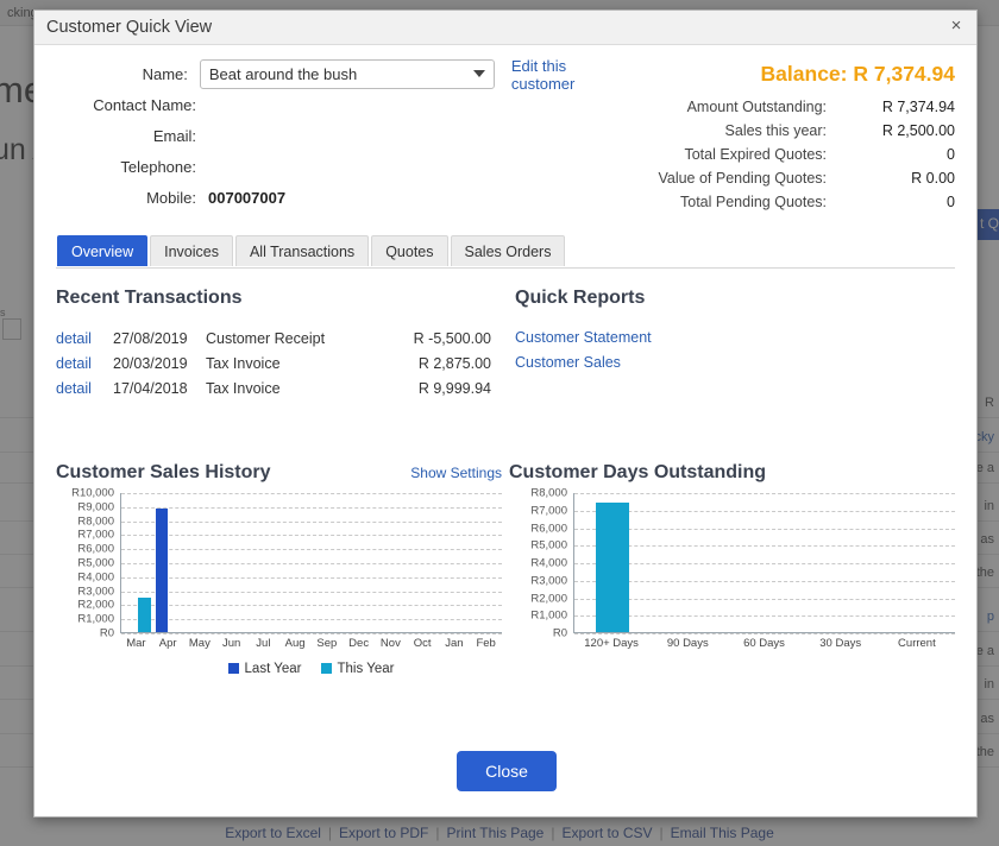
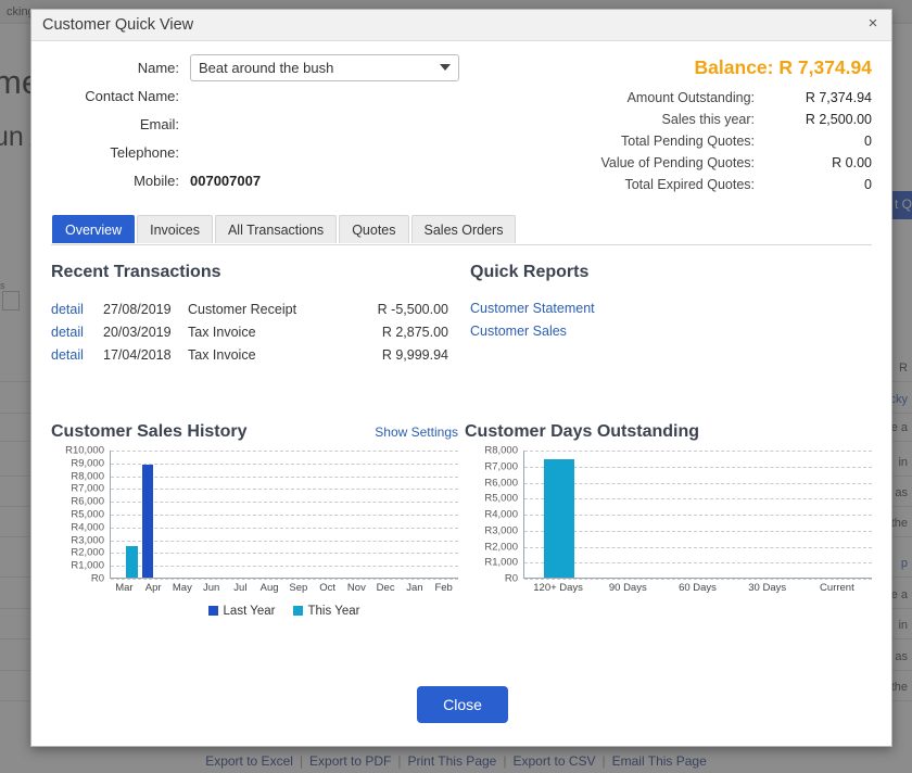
  s
  t Q
  R
  cky
  in
  p
  in
  Export to Excel | Export to PDF | Print This Page | Export to CSV | Email This Page
  Customer Quick View
  ×
  Name:
  Beat around the bush
- Edit this customer
  Contact Name:
  Email:
  Telephone:
  Mobile:
  007007007
  Balance: R 7,374.94
  Amount Outstanding:
  R 7,374.94
  Sales this year:
  R 2,500.00
- Total Expired Quotes:
+ Total Pending Quotes:
  0
  Value of Pending Quotes:
  R 0.00
- Total Pending Quotes:
+ Total Expired Quotes:
  0
  Overview Invoices All Transactions Quotes Sales Orders
  Recent Transactions
  detail
  27/08/2019
  Customer Receipt
  R -5,500.00
  detail
  20/03/2019
  Tax Invoice
  R 2,875.00
  detail
  17/04/2018
  Tax Invoice
  R 9,999.94
  Quick Reports
  Customer Statement
  Customer Sales
  Customer Sales History
  Show Settings
  R0
  R1,000
  R2,000
  R3,000
  R4,000
  R5,000
  R6,000
  R7,000
  R8,000
  R9,000
  R10,000
  Mar
  Apr
  May
  Jun
  Jul
  Aug
  Sep
- Dec
+ Oct
  Nov
- Oct
+ Dec
  Jan
  Feb
  Last Year This Year
  Customer Days Outstanding
  R0
  R1,000
  R2,000
  R3,000
  R4,000
  R5,000
  R6,000
  R7,000
  R8,000
  120+ Days
  90 Days
  60 Days
  30 Days
  Current
  Close
